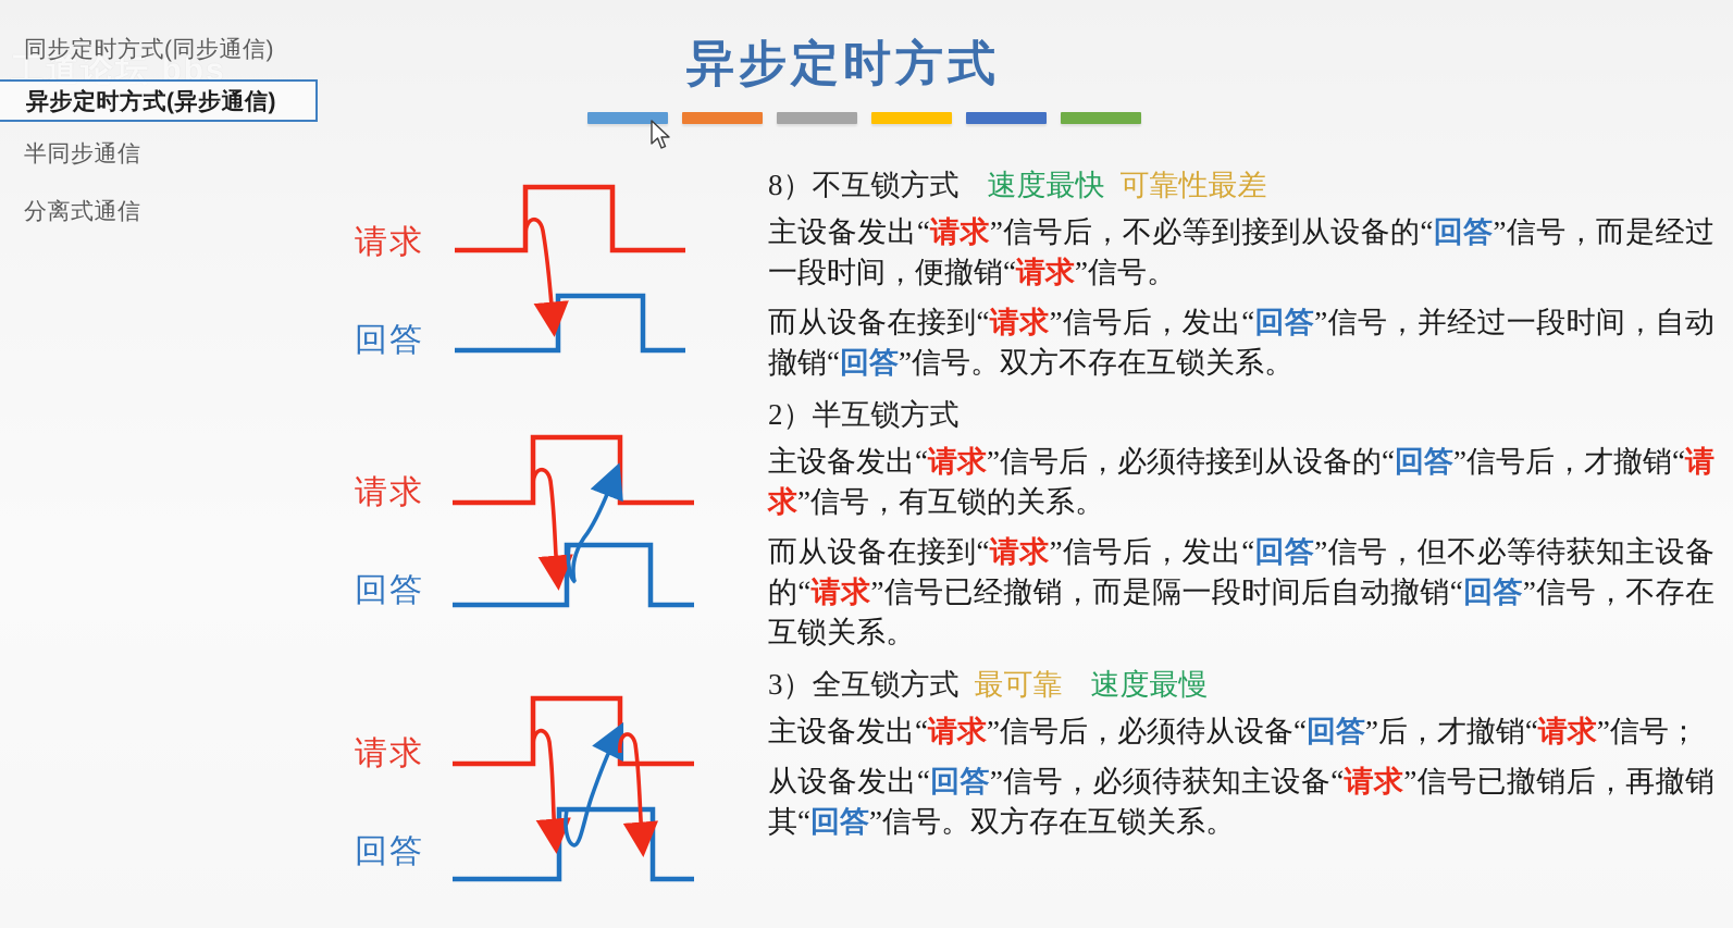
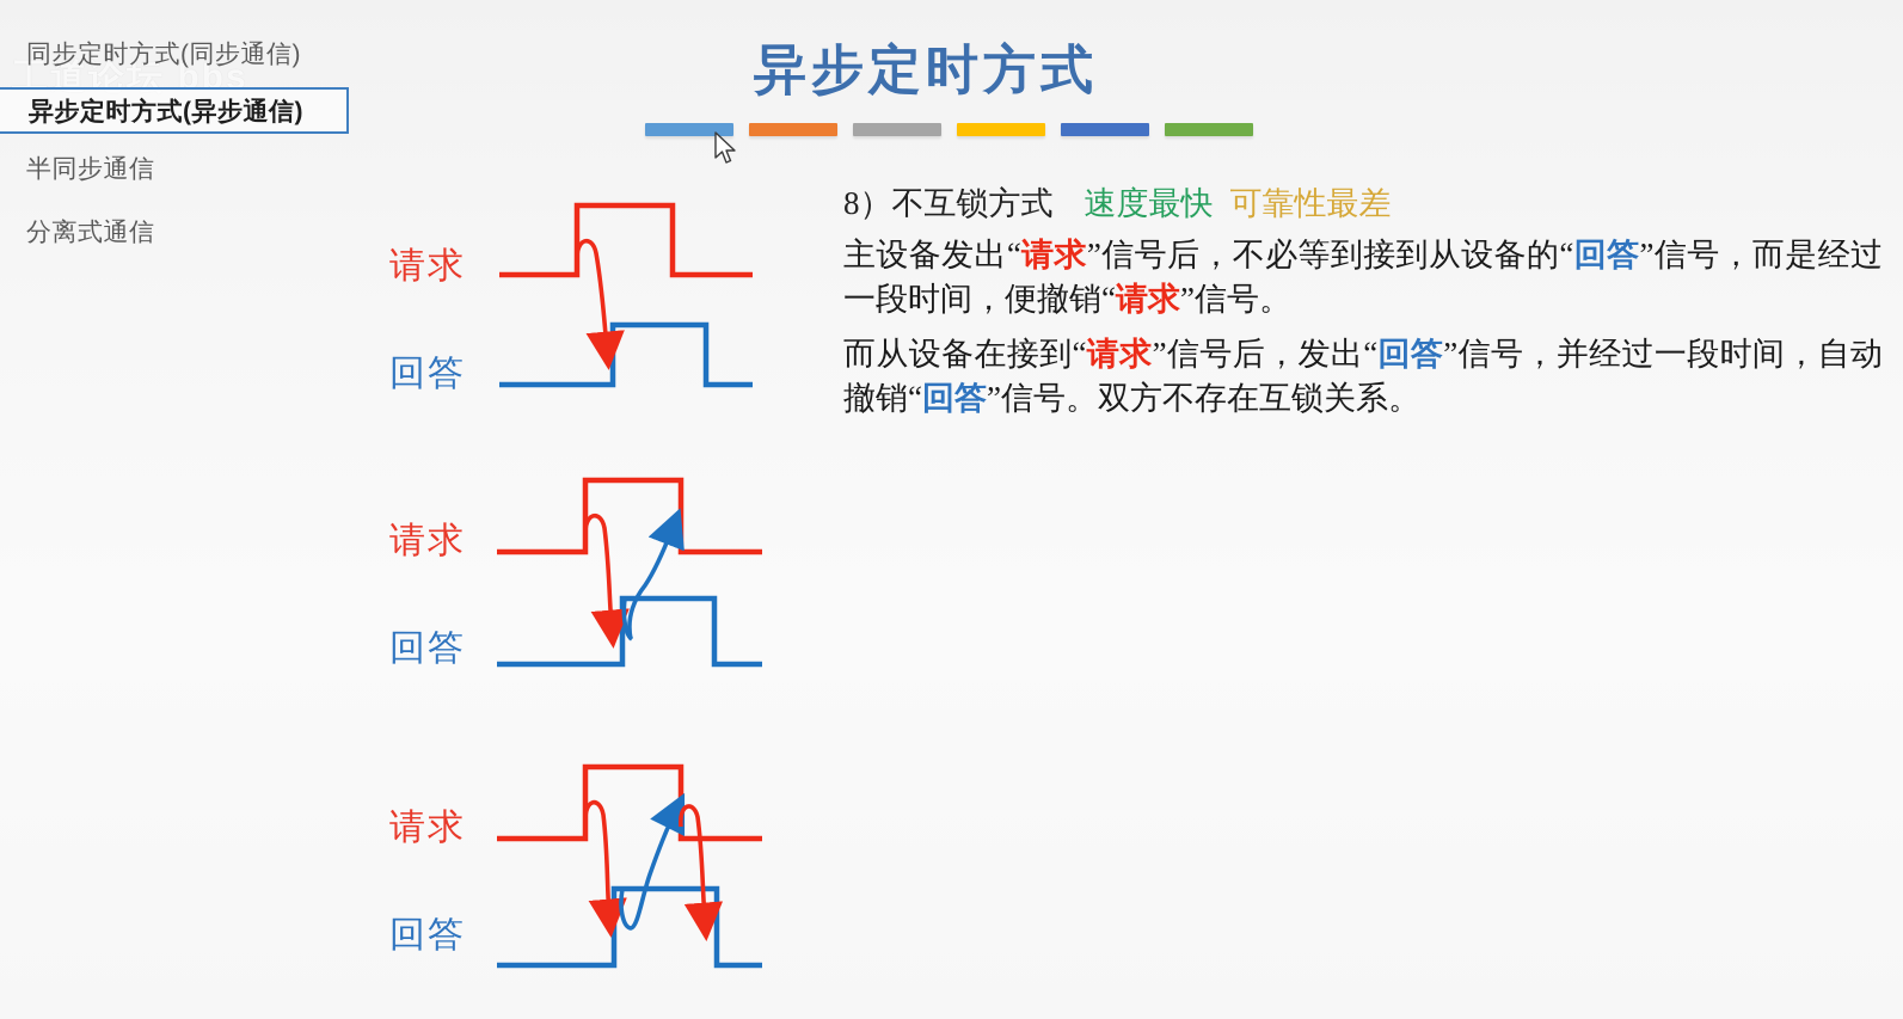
  工道论坛 bbs
  同步定时方式(同步通信)
  异步定时方式(异步通信)
  半同步通信
  分离式通信
  异步定时方式
  请求
  回答
  请求
  回答
  请求
  回答
  8）不互锁方式 速度最快 可靠性最差
  主设备发出“请求”信号后，不必等到接到从设备的“回答”信号，而是经过一段时间，便撤销“请求”信号。
  而从设备在接到“请求”信号后，发出“回答”信号，并经过一段时间，自动撤销“回答”信号。双方不存在互锁关系。
- 2）半互锁方式
- 主设备发出“请求”信号后，必须待接到从设备的“回答”信号后，才撤销“请求”信号，有互锁的关系。
- 而从设备在接到“请求”信号后，发出“回答”信号，但不必等待获知主设备的“请求”信号已经撤销，而是隔一段时间后自动撤销“回答”信号，不存在互锁关系。
- 3）全互锁方式 最可靠 速度最慢
- 主设备发出“请求”信号后，必须待从设备“回答”后，才撤销“请求”信号；
- 从设备发出“回答”信号，必须待获知主设备“请求”信号已撤销后，再撤销其“回答”信号。双方存在互锁关系。
